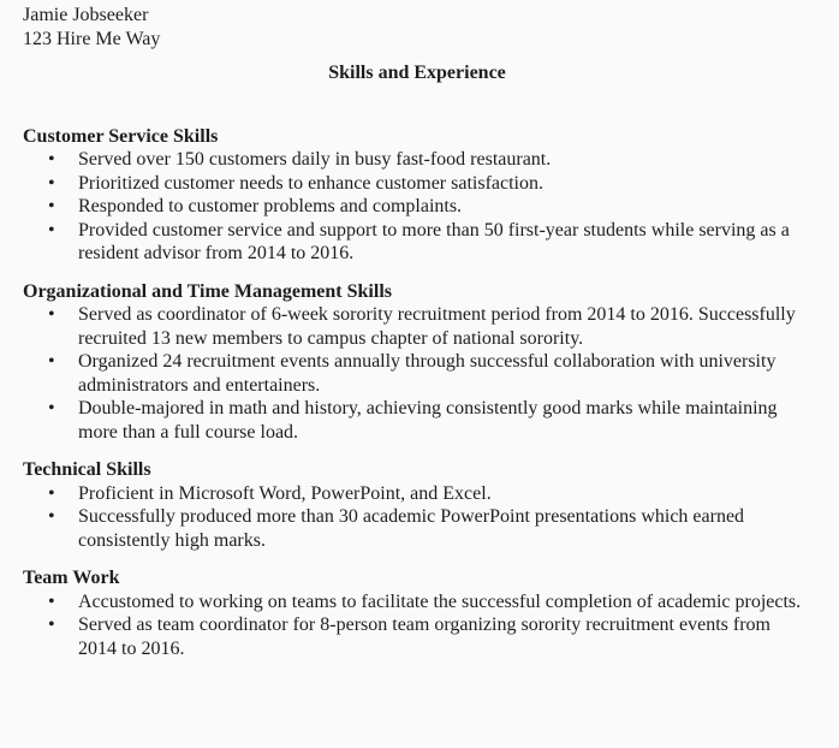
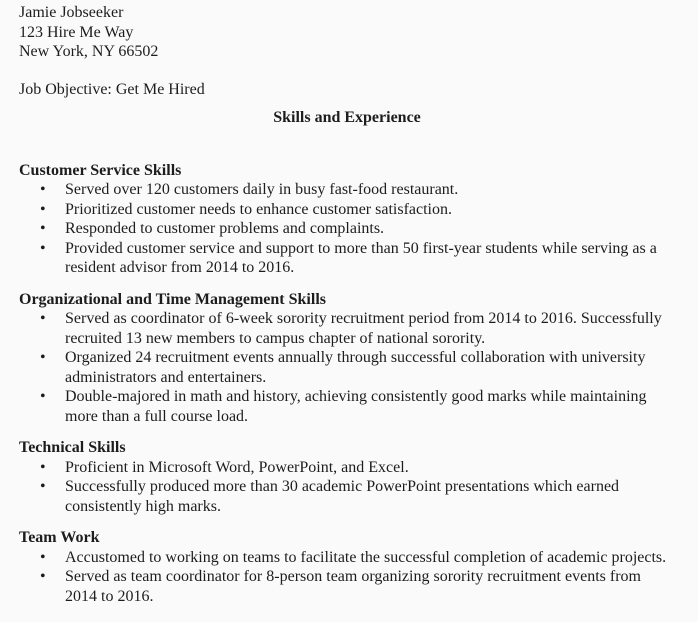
  Jamie Jobseeker
  123 Hire Me Way
+ New York, NY 66502
+ Job Objective: Get Me Hired
  Skills and Experience
  Customer Service Skills
  •
- Served over 150 customers daily in busy fast-food restaurant.
+ Served over 120 customers daily in busy fast-food restaurant.
  •
  Prioritized customer needs to enhance customer satisfaction.
  •
  Responded to customer problems and complaints.
  •
  Provided customer service and support to more than 50 first-year students while serving as a resident advisor from 2014 to 2016.
  Organizational and Time Management Skills
  •
  Served as coordinator of 6-week sorority recruitment period from 2014 to 2016. Successfully recruited 13 new members to campus chapter of national sorority.
  •
  Organized 24 recruitment events annually through successful collaboration with university administrators and entertainers.
  •
  Double-majored in math and history, achieving consistently good marks while maintaining more than a full course load.
  Technical Skills
  •
  Proficient in Microsoft Word, PowerPoint, and Excel.
  •
  Successfully produced more than 30 academic PowerPoint presentations which earned consistently high marks.
  Team Work
  •
  Accustomed to working on teams to facilitate the successful completion of academic projects.
  •
  Served as team coordinator for 8-person team organizing sorority recruitment events from 2014 to 2016.
